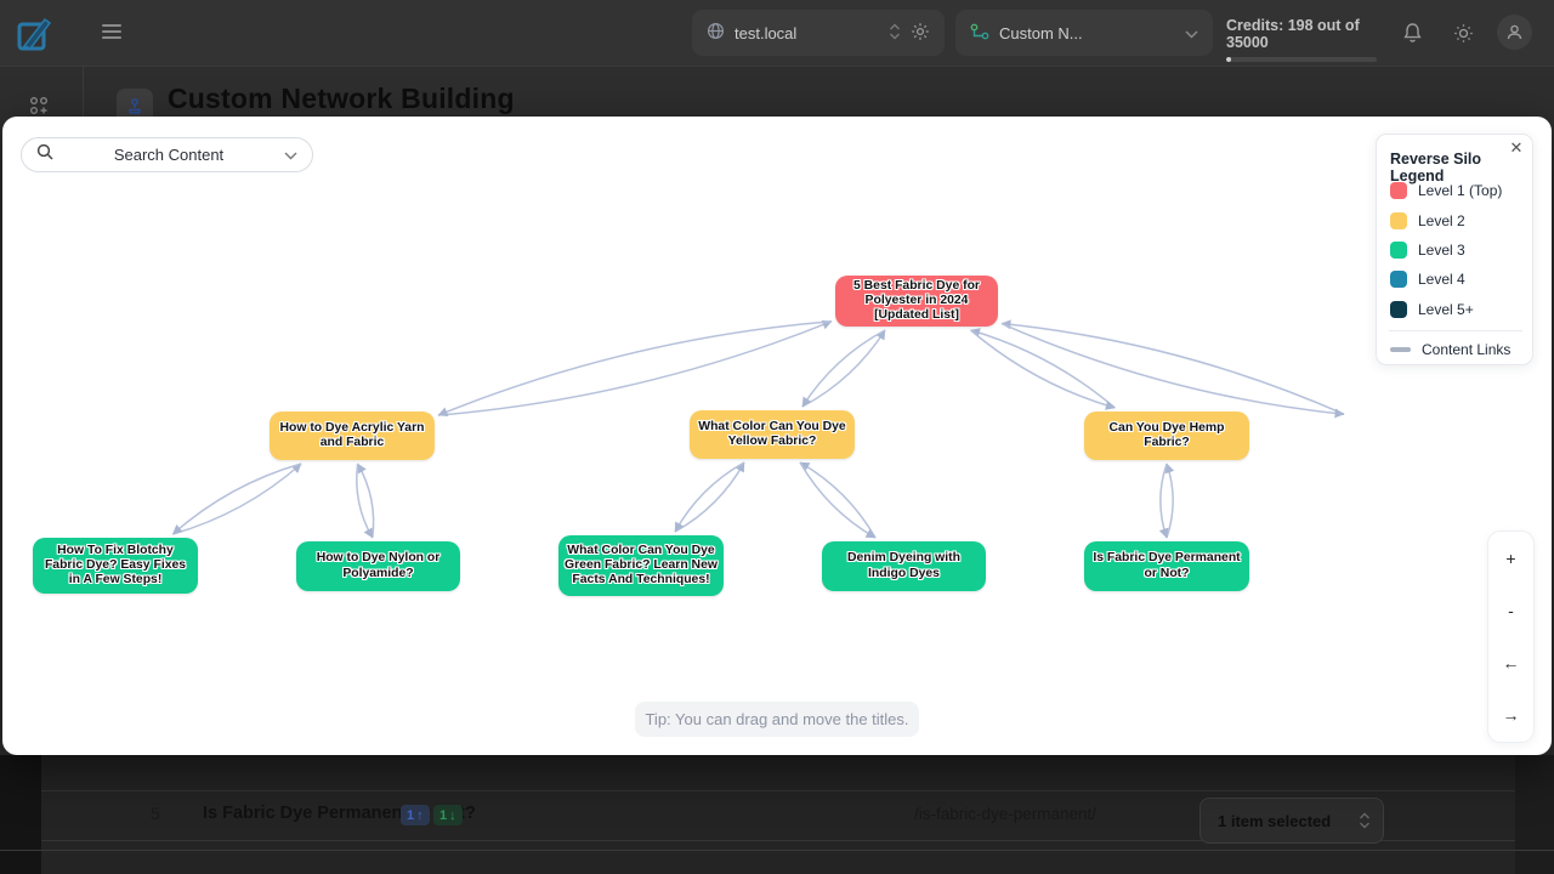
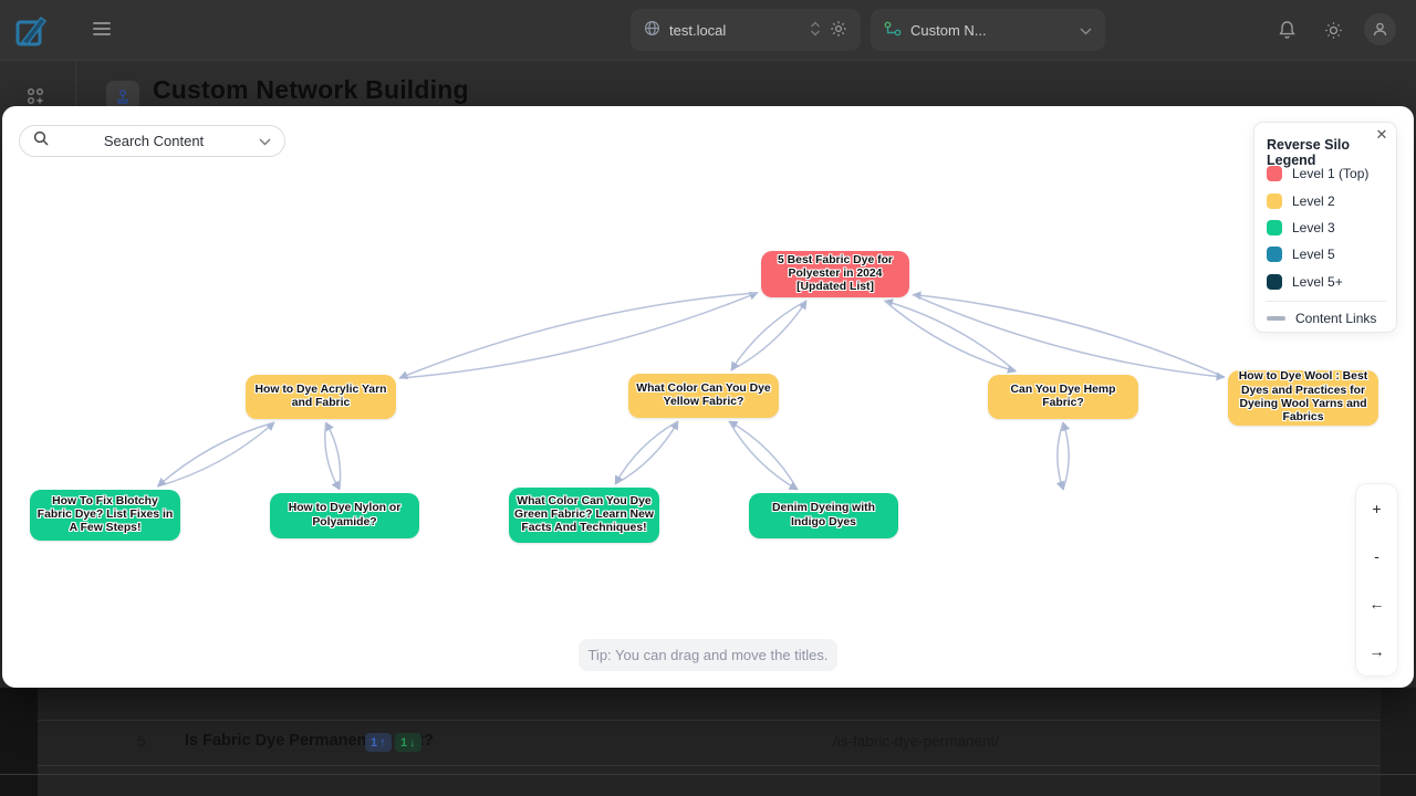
  test.local
  Custom N...
- Credits: 198 out of 35000
  Custom Network Building
  Is Fabric Dye Permanen?
  1
  ↑
  1
  ↓
- 1 item selected
  5 Best Fabric Dye for Polyester in 2024 [Updated List]
  How to Dye Acrylic Yarn and Fabric
  What Color Can You Dye Yellow Fabric?
  Can You Dye Hemp Fabric?
+ How to Dye Wool : Best Dyes and Practices for Dyeing Wool Yarns and Fabrics
- How To Fix Blotchy Fabric Dye? Easy Fixes in A Few Steps!
+ How To Fix Blotchy Fabric Dye? List Fixes in A Few Steps!
  How to Dye Nylon or Polyamide?
  What Color Can You Dye Green Fabric? Learn New Facts And Techniques!
  Denim Dyeing with Indigo Dyes
- Is Fabric Dye Permanent or Not?
  Search Content
  ✕
  Reverse Silo Legend
  Level 1 (Top)
  Level 2
  Level 3
- Level 4
+ Level 5
  Level 5+
  Content Links
  +
  -
  ←
  →
  Tip: You can drag and move the titles.
